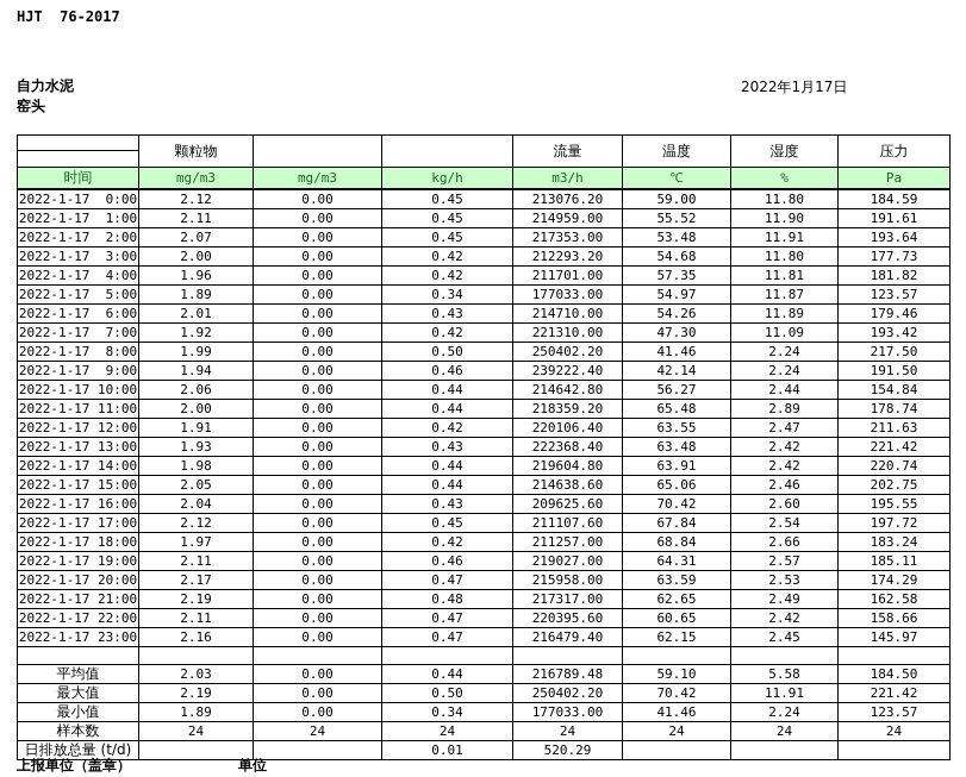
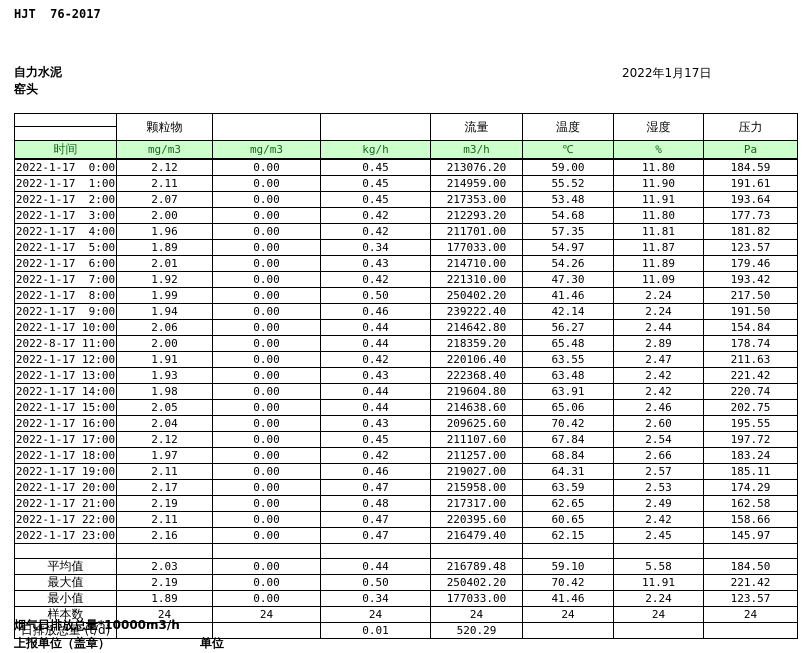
  HJT 76-2017
  自力水泥
  窑头
  2022年1月17日
  	颗粒物			流量	温度	湿度	压力
  时间	mg/m3	mg/m3	kg/h	m3/h	℃	%	Pa
  2022-1-17 0:00	2.12	0.00	0.45	213076.20	59.00	11.80	184.59
  2022-1-17 1:00	2.11	0.00	0.45	214959.00	55.52	11.90	191.61
  2022-1-17 2:00	2.07	0.00	0.45	217353.00	53.48	11.91	193.64
  2022-1-17 3:00	2.00	0.00	0.42	212293.20	54.68	11.80	177.73
  2022-1-17 4:00	1.96	0.00	0.42	211701.00	57.35	11.81	181.82
  2022-1-17 5:00	1.89	0.00	0.34	177033.00	54.97	11.87	123.57
  2022-1-17 6:00	2.01	0.00	0.43	214710.00	54.26	11.89	179.46
  2022-1-17 7:00	1.92	0.00	0.42	221310.00	47.30	11.09	193.42
  2022-1-17 8:00	1.99	0.00	0.50	250402.20	41.46	2.24	217.50
  2022-1-17 9:00	1.94	0.00	0.46	239222.40	42.14	2.24	191.50
  2022-1-17 10:00	2.06	0.00	0.44	214642.80	56.27	2.44	154.84
- 2022-1-17 11:00	2.00	0.00	0.44	218359.20	65.48	2.89	178.74
+ 2022-8-17 11:00	2.00	0.00	0.44	218359.20	65.48	2.89	178.74
  2022-1-17 12:00	1.91	0.00	0.42	220106.40	63.55	2.47	211.63
  2022-1-17 13:00	1.93	0.00	0.43	222368.40	63.48	2.42	221.42
  2022-1-17 14:00	1.98	0.00	0.44	219604.80	63.91	2.42	220.74
  2022-1-17 15:00	2.05	0.00	0.44	214638.60	65.06	2.46	202.75
  2022-1-17 16:00	2.04	0.00	0.43	209625.60	70.42	2.60	195.55
  2022-1-17 17:00	2.12	0.00	0.45	211107.60	67.84	2.54	197.72
  2022-1-17 18:00	1.97	0.00	0.42	211257.00	68.84	2.66	183.24
  2022-1-17 19:00	2.11	0.00	0.46	219027.00	64.31	2.57	185.11
  2022-1-17 20:00	2.17	0.00	0.47	215958.00	63.59	2.53	174.29
  2022-1-17 21:00	2.19	0.00	0.48	217317.00	62.65	2.49	162.58
  2022-1-17 22:00	2.11	0.00	0.47	220395.60	60.65	2.42	158.66
  2022-1-17 23:00	2.16	0.00	0.47	216479.40	62.15	2.45	145.97
  平均值	2.03	0.00	0.44	216789.48	59.10	5.58	184.50
  最大值	2.19	0.00	0.50	250402.20	70.42	11.91	221.42
  最小值	1.89	0.00	0.34	177033.00	41.46	2.24	123.57
  样本数	24	24	24	24	24	24	24
  日排放总量 (t/d)			0.01	520.29
+ 烟气日排放总量*10000m3/h
  上报单位（盖章）
  单位
